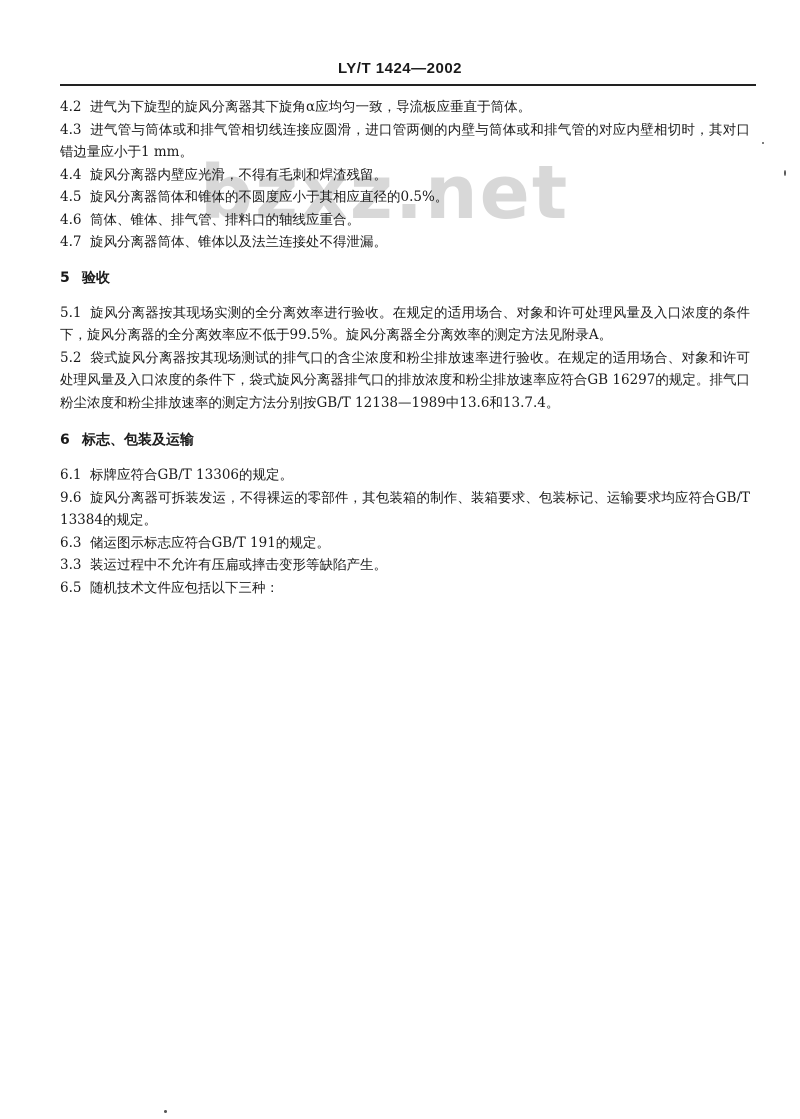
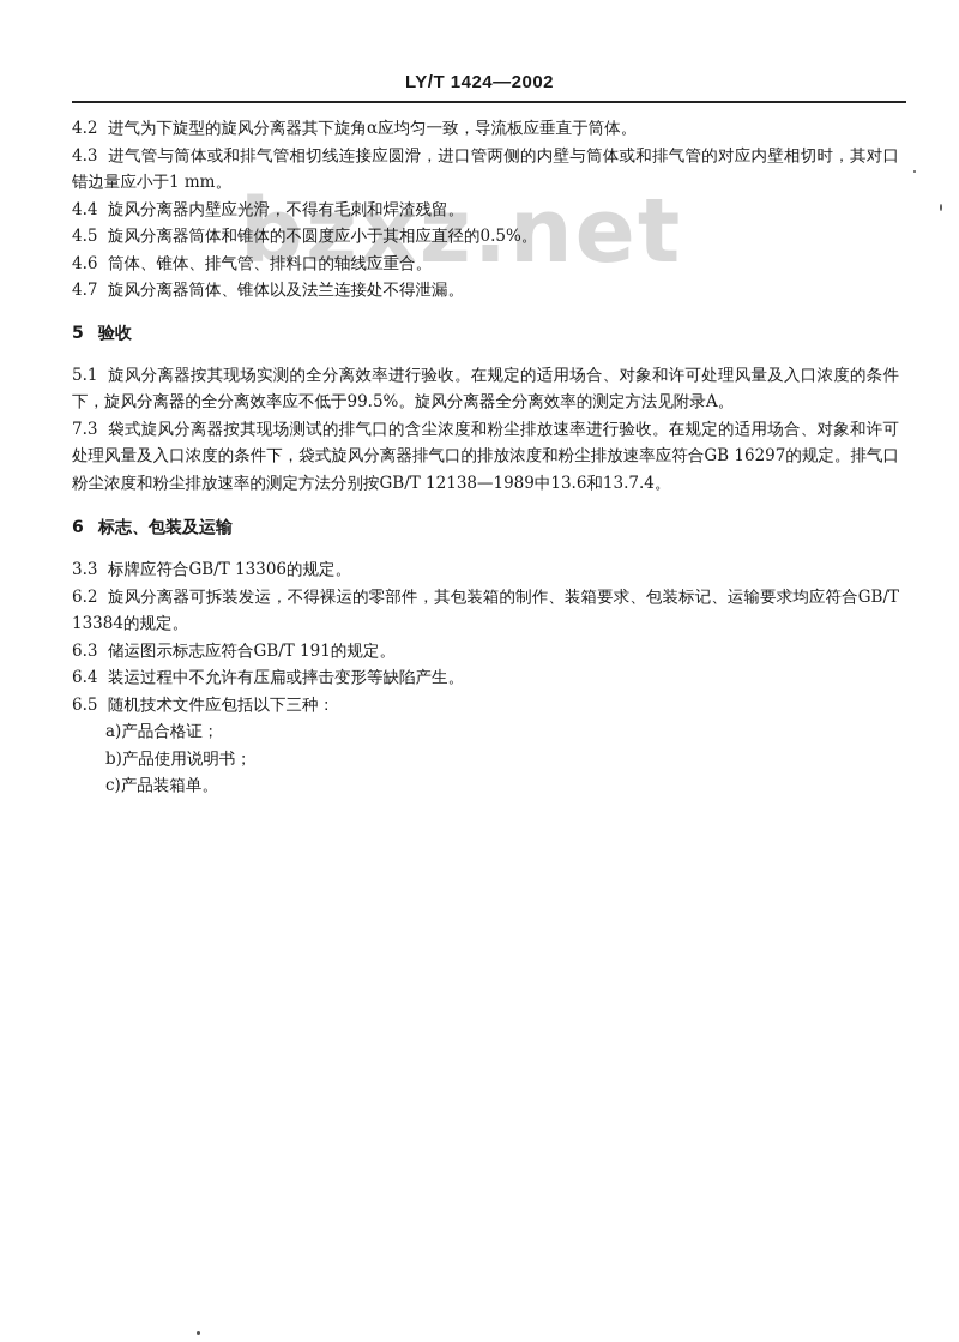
  LY/T 1424—2002
  bzxz.net
  4.2 进气为下旋型的旋风分离器其下旋角α应均匀一致，导流板应垂直于筒体。
  4.3 进气管与筒体或和排气管相切线连接应圆滑，进口管两侧的内壁与筒体或和排气管的对应内壁相切时，其对口错边量应小于1 mm。
  4.4 旋风分离器内壁应光滑，不得有毛刺和焊渣残留。
  4.5 旋风分离器筒体和锥体的不圆度应小于其相应直径的0.5%。
  4.6 筒体、锥体、排气管、排料口的轴线应重合。
  4.7 旋风分离器筒体、锥体以及法兰连接处不得泄漏。
  5 验收
  5.1 旋风分离器按其现场实测的全分离效率进行验收。在规定的适用场合、对象和许可处理风量及入口浓度的条件下，旋风分离器的全分离效率应不低于99.5%。旋风分离器全分离效率的测定方法见附录A。
- 5.2 袋式旋风分离器按其现场测试的排气口的含尘浓度和粉尘排放速率进行验收。在规定的适用场合、对象和许可处理风量及入口浓度的条件下，袋式旋风分离器排气口的排放浓度和粉尘排放速率应符合GB 16297的规定。排气口粉尘浓度和粉尘排放速率的测定方法分别按GB/T 12138—1989中13.6和13.7.4。
+ 7.3 袋式旋风分离器按其现场测试的排气口的含尘浓度和粉尘排放速率进行验收。在规定的适用场合、对象和许可处理风量及入口浓度的条件下，袋式旋风分离器排气口的排放浓度和粉尘排放速率应符合GB 16297的规定。排气口粉尘浓度和粉尘排放速率的测定方法分别按GB/T 12138—1989中13.6和13.7.4。
  6 标志、包装及运输
- 6.1 标牌应符合GB/T 13306的规定。
+ 3.3 标牌应符合GB/T 13306的规定。
- 9.6 旋风分离器可拆装发运，不得裸运的零部件，其包装箱的制作、装箱要求、包装标记、运输要求均应符合GB/T 13384的规定。
+ 6.2 旋风分离器可拆装发运，不得裸运的零部件，其包装箱的制作、装箱要求、包装标记、运输要求均应符合GB/T 13384的规定。
  6.3 储运图示标志应符合GB/T 191的规定。
- 3.3 装运过程中不允许有压扁或摔击变形等缺陷产生。
+ 6.4 装运过程中不允许有压扁或摔击变形等缺陷产生。
  6.5 随机技术文件应包括以下三种：
+ a)产品合格证；
+ b)产品使用说明书；
+ c)产品装箱单。
